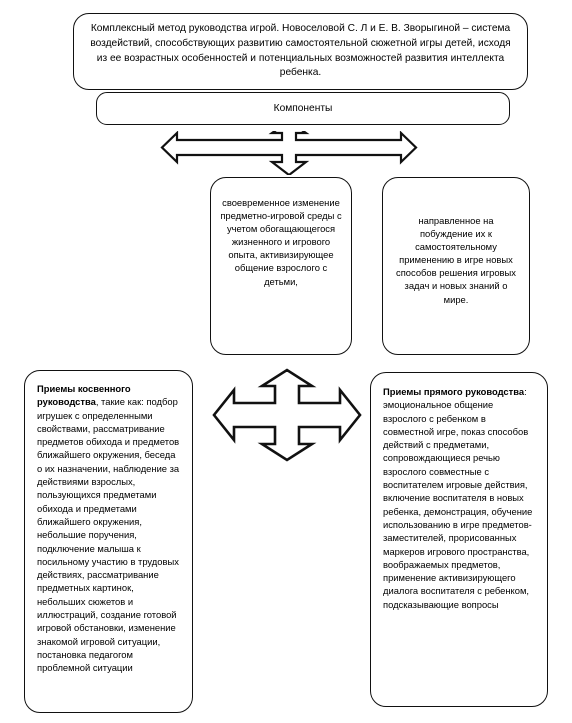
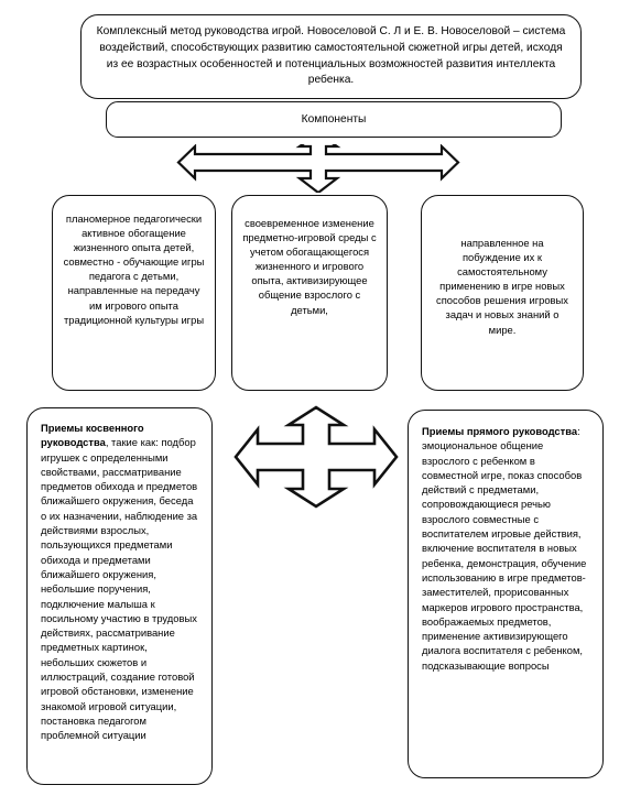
- Комплексный метод руководства игрой. Новоселовой С. Л и Е. В. Зворыгиной – система воздействий, способствующих развитию самостоятельной сюжетной игры детей, исходя из ее возрастных особенностей и потенциальных возможностей развития интеллекта ребенка.
+ Комплексный метод руководства игрой. Новоселовой С. Л и Е. В. Новоселовой – система воздействий, способствующих развитию самостоятельной сюжетной игры детей, исходя из ее возрастных особенностей и потенциальных возможностей развития интеллекта ребенка.
  Компоненты
+ планомерное педагогически активное обогащение жизненного опыта детей, совместно - обучающие игры педагога с детьми, направленные на передачу им игрового опыта традиционной культуры игры
  своевременное изменение предметно-игровой среды с учетом обогащающегося жизненного и игрового опыта, активизирующее общение взрослого с детьми,
  направленное на побуждение их к самостоятельному применению в игре новых способов решения игровых задач и новых знаний о мире.
  Приемы косвенного руководства, такие как: подбор игрушек с определенными свойствами, рассматривание предметов обихода и предметов ближайшего окружения, беседа о их назначении, наблюдение за действиями взрослых, пользующихся предметами обихода и предметами ближайшего окружения, небольшие поручения, подключение малыша к посильному участию в трудовых действиях, рассматривание предметных картинок, небольших сюжетов и иллюстраций, создание готовой игровой обстановки, изменение знакомой игровой ситуации, постановка педагогом проблемной ситуации
  Приемы прямого руководства: эмоциональное общение взрослого с ребенком в совместной игре, показ способов действий с предметами, сопровождающиеся речью взрослого совместные с воспитателем игровые действия, включение воспитателя в новых ребенка, демонстрация, обучение использованию в игре предметов-заместителей, прорисованных маркеров игрового пространства, воображаемых предметов, применение активизирующего диалога воспитателя с ребенком, подсказывающие вопросы
